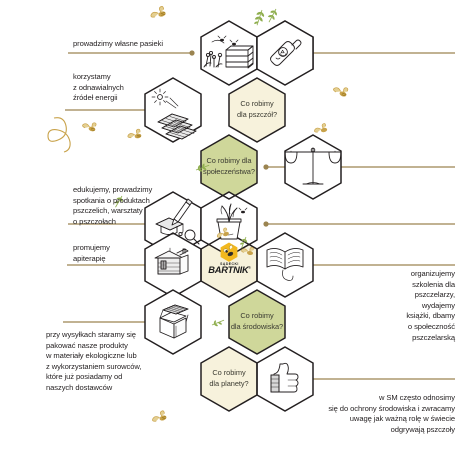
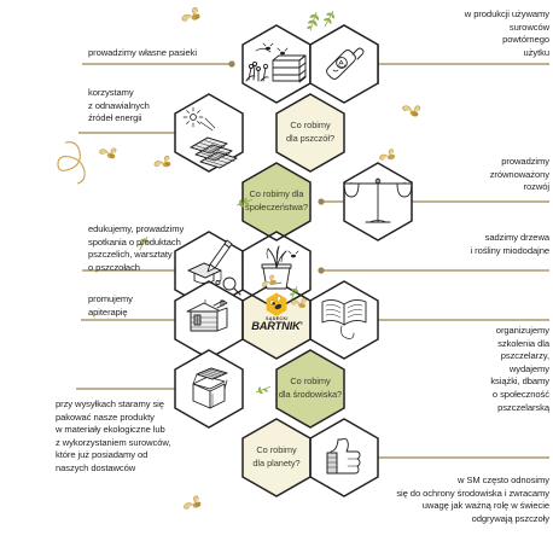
  Co robimy
  dla pszczół?
  Co robimy dla
  społeczeństwa?
  Co robimy
  dla środowiska?
  Co robimy
  dla planety?
  BARTNIK
  prowadzimy własne pasieki
  korzystamy
  z odnawialnych
  źródeł energii
  edukujemy, prowadzimy
  spotkania o produktach
  pszczelich, warsztaty
  o pszczołach
  promujemy
  apiterapię
  przy wysyłkach staramy się
  pakować nasze produkty
  w materiały ekologiczne lub
  z wykorzystaniem surowców,
  które już posiadamy od
  naszych dostawców
+ w produkcji używamy
+ surowców
+ powtórnego
+ użytku
+ prowadzimy
+ zrównoważony
+ rozwój
+ sadzimy drzewa
+ i rośliny miododajne
  organizujemy
  szkolenia dla
  pszczelarzy,
  wydajemy
  książki, dbamy
  o społeczność
  pszczelarską
  w SM często odnosimy
  się do ochrony środowiska i zwracamy
  uwagę jak ważną rolę w świecie
  odgrywają pszczoły
